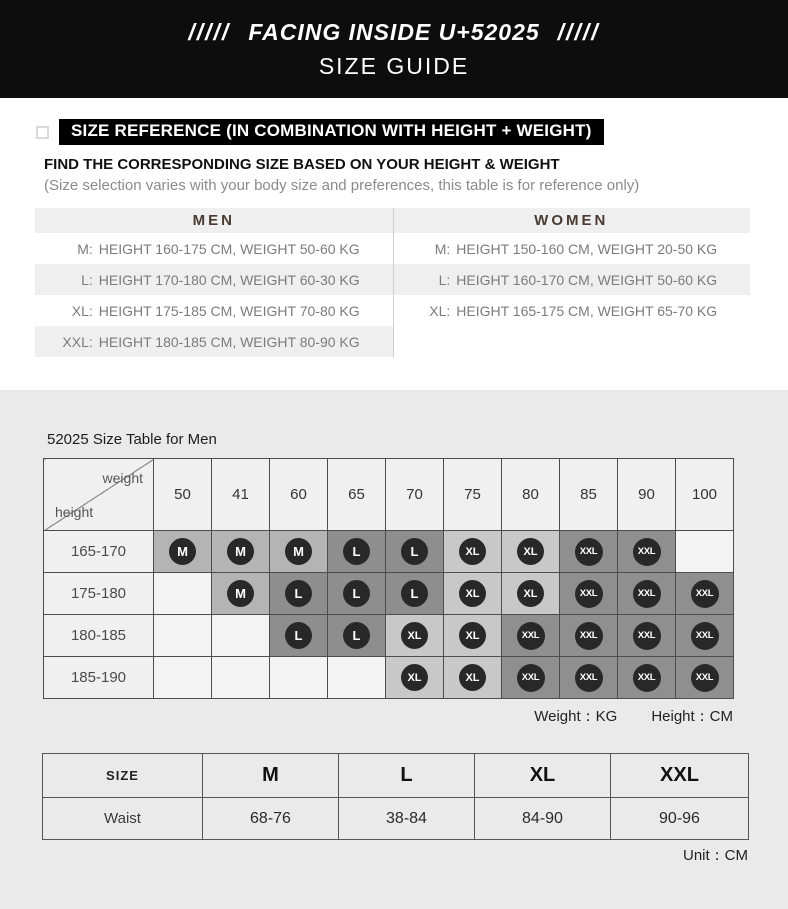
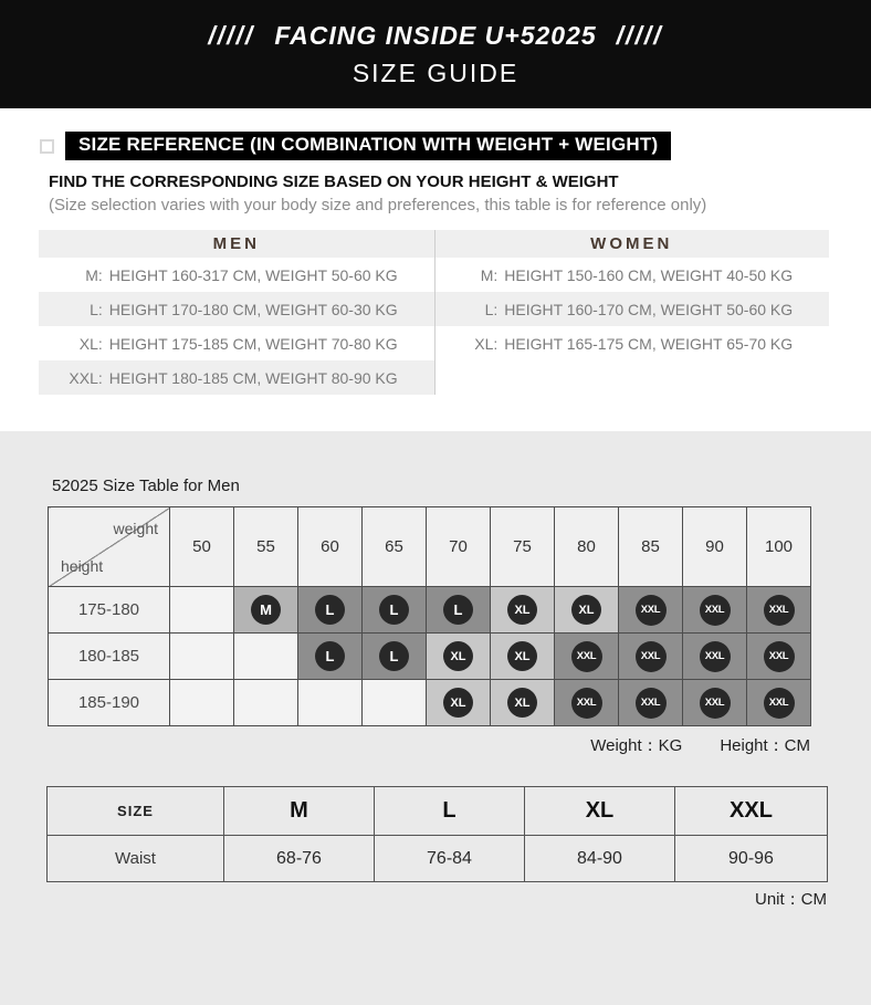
  /////
  FACING INSIDE U+52025
  /////
  SIZE GUIDE
- SIZE REFERENCE (IN COMBINATION WITH HEIGHT + WEIGHT)
+ SIZE REFERENCE (IN COMBINATION WITH WEIGHT + WEIGHT)
  FIND THE CORRESPONDING SIZE BASED ON YOUR HEIGHT & WEIGHT
  (Size selection varies with your body size and preferences, this table is for reference only)
  MEN
  M:
- HEIGHT 160-175 CM, WEIGHT 50-60 KG
+ HEIGHT 160-317 CM, WEIGHT 50-60 KG
  L:
  HEIGHT 170-180 CM, WEIGHT 60-30 KG
  XL:
  HEIGHT 175-185 CM, WEIGHT 70-80 KG
  XXL:
  HEIGHT 180-185 CM, WEIGHT 80-90 KG
  WOMEN
  M:
- HEIGHT 150-160 CM, WEIGHT 20-50 KG
+ HEIGHT 150-160 CM, WEIGHT 40-50 KG
  L:
  HEIGHT 160-170 CM, WEIGHT 50-60 KG
  XL:
  HEIGHT 165-175 CM, WEIGHT 65-70 KG
  52025 Size Table for Men
- weight height	50	41	60	65	70	75	80	85	90	100
+ weight height	50	55	60	65	70	75	80	85	90	100
- 165-170	M	M	M	L	L	XL	XL	XXL	XXL
  175-180		M	L	L	L	XL	XL	XXL	XXL	XXL
  180-185			L	L	XL	XL	XXL	XXL	XXL	XXL
  185-190					XL	XL	XXL	XXL	XXL	XXL
  Weight：KG
  Height：CM
  SIZE	M	L	XL	XXL
- Waist	68-76	38-84	84-90	90-96
+ Waist	68-76	76-84	84-90	90-96
  Unit：CM
